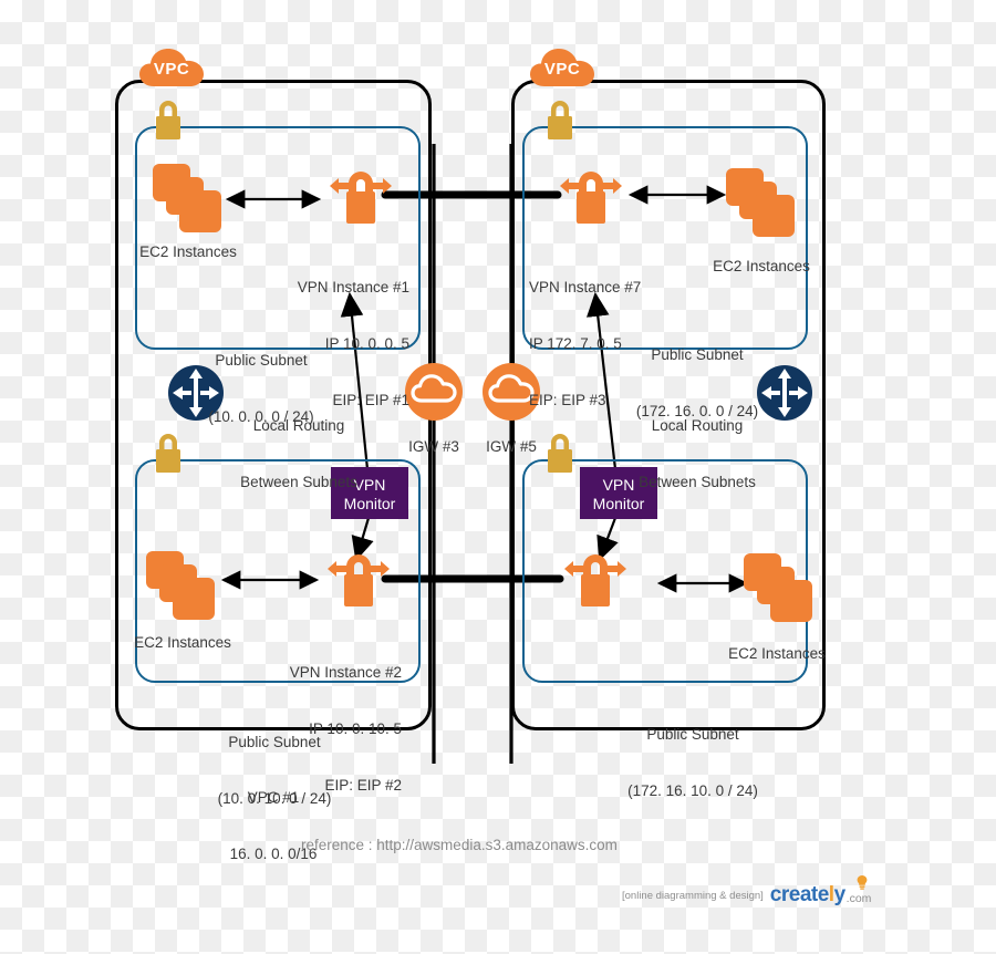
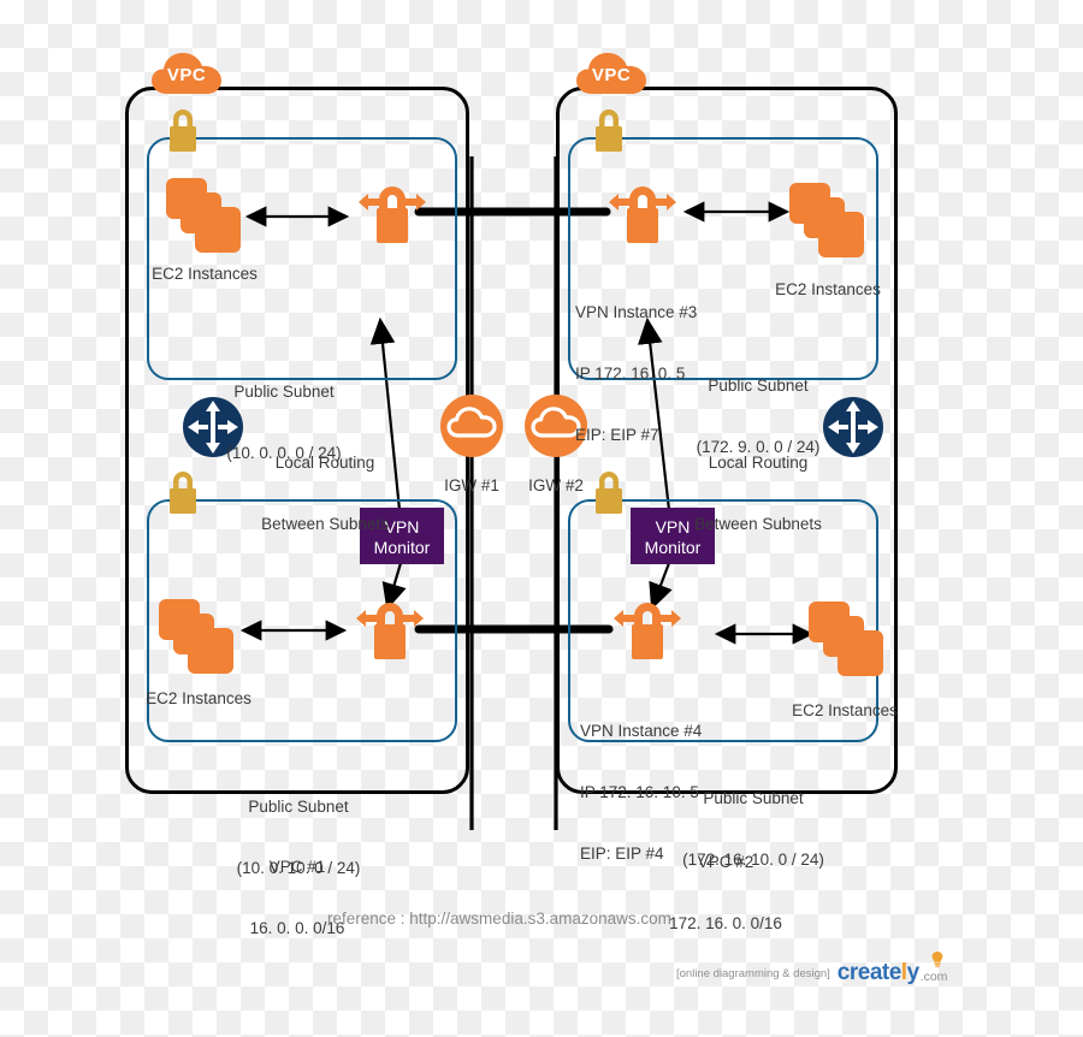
  VPC
  VPC
  VPN
  Monitor
  VPN
  Monitor
  EC2 Instances
  EC2 Instances
  EC2 Instances
  EC2 Instances
- VPN Instance #1
- IP 10. 0. 0. 5
- EIP: EIP #1
- VPN Instance #2
- IP 10. 0. 10. 5
- EIP: EIP #2
- VPN Instance #7
+ VPN Instance #3
- IP 172. 7. 0. 5
+ IP 172. 16. 0. 5
- EIP: EIP #3
+ EIP: EIP #7
+ VPN Instance #4
+ IP 172. 16. 10. 5
+ EIP: EIP #4
  Public Subnet
  (10. 0. 0. 0 / 24)
  Public Subnet
  (10. 0. 10. 0 / 24)
  Public Subnet
- (172. 16. 0. 0 / 24)
+ (172. 9. 0. 0 / 24)
  Public Subnet
  (172. 16. 10. 0 / 24)
  Local Routing
  Between Subnets
  Local Routing
  Between Subnets
- IGW #3
+ IGW #1
- IGW #5
+ IGW #2
  VPC #1
  16. 0. 0. 0/16
+ VPC #2
+ 172. 16. 0. 0/16
  reference : http://awsmedia.s3.amazonaws.com
  [online diagramming & design]
  creately
  .com
